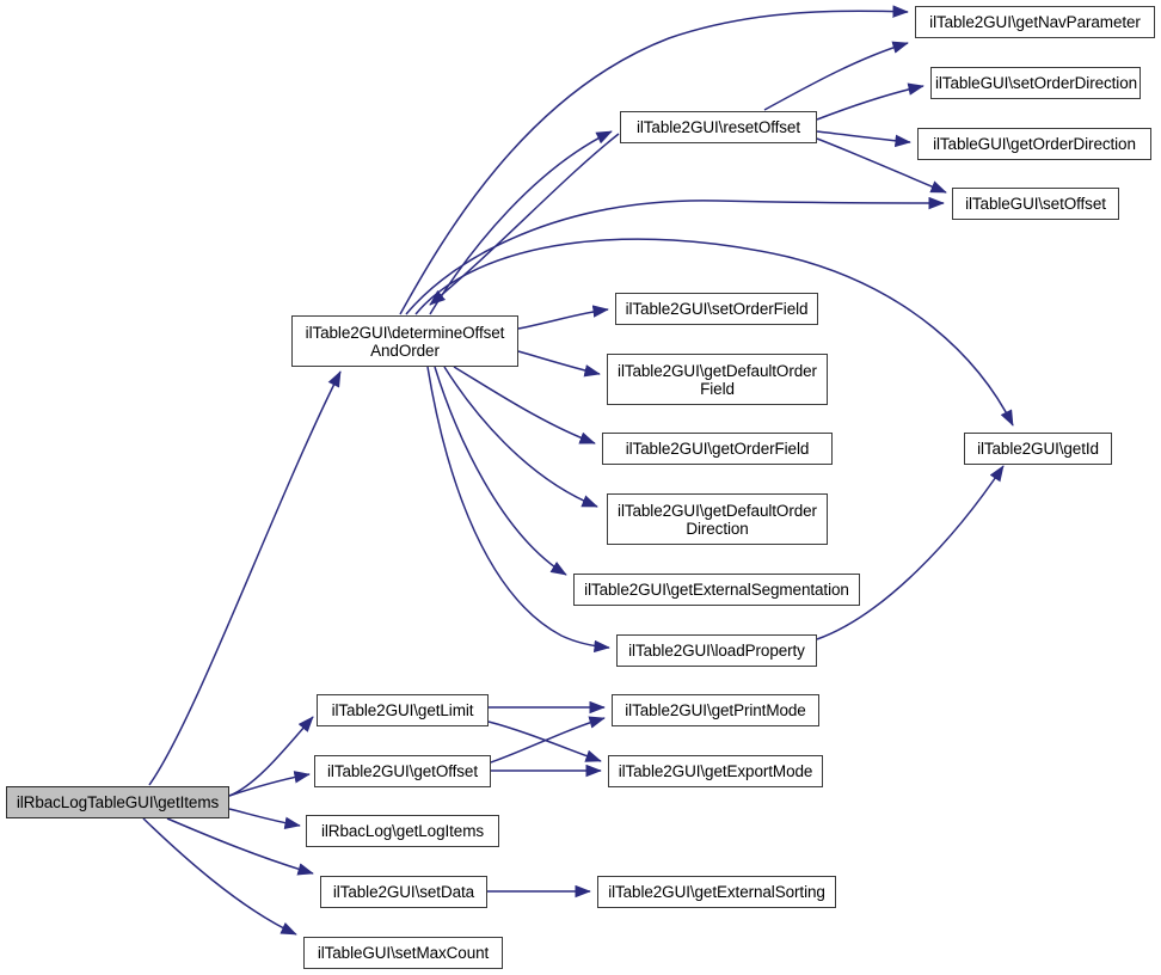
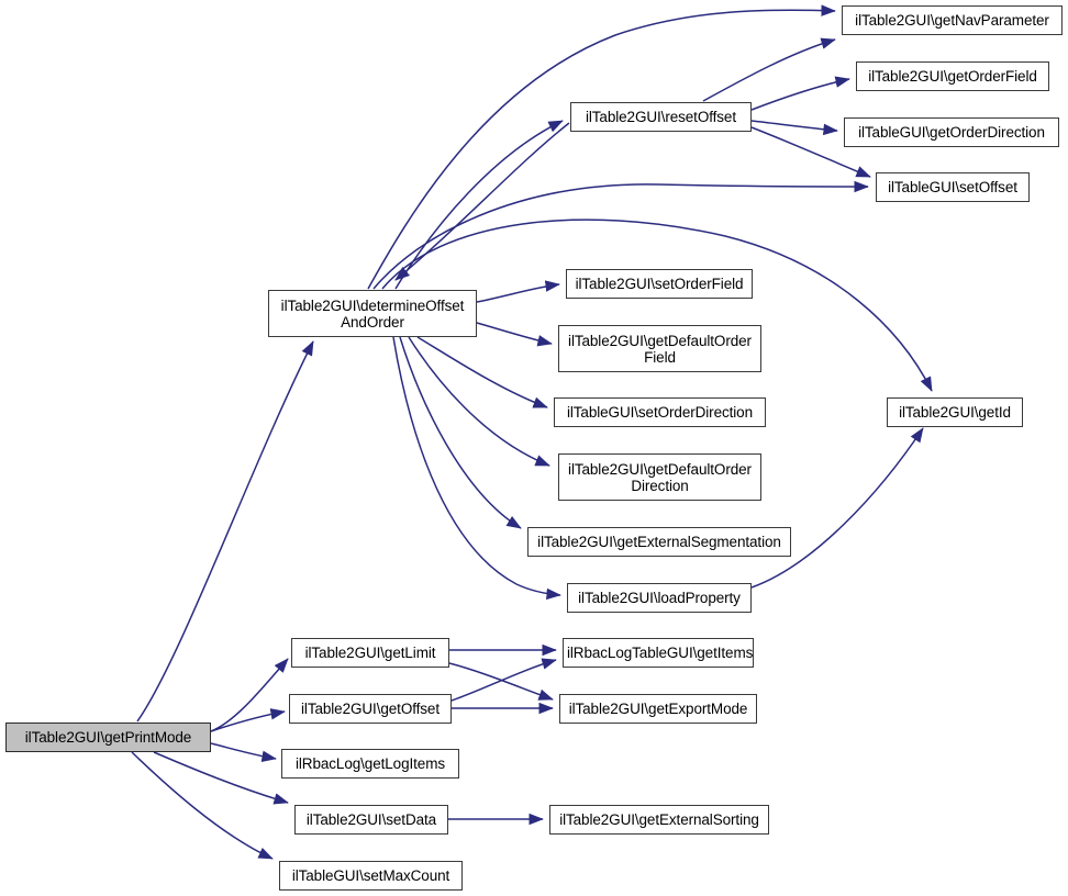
- ilRbacLogTableGUI\getItems
+ ilTable2GUI\getPrintMode
  ilTable2GUI\determineOffset
  AndOrder
  ilTable2GUI\resetOffset
  ilTable2GUI\getNavParameter
- ilTableGUI\setOrderDirection
+ ilTable2GUI\getOrderField
  ilTableGUI\getOrderDirection
  ilTableGUI\setOffset
  ilTable2GUI\setOrderField
  ilTable2GUI\getDefaultOrder
  Field
- ilTable2GUI\getOrderField
+ ilTableGUI\setOrderDirection
  ilTable2GUI\getDefaultOrder
  Direction
  ilTable2GUI\getExternalSegmentation
  ilTable2GUI\loadProperty
  ilTable2GUI\getId
  ilTable2GUI\getLimit
  ilTable2GUI\getOffset
  ilRbacLog\getLogItems
  ilTable2GUI\setData
  ilTableGUI\setMaxCount
- ilTable2GUI\getPrintMode
+ ilRbacLogTableGUI\getItems
  ilTable2GUI\getExportMode
  ilTable2GUI\getExternalSorting
